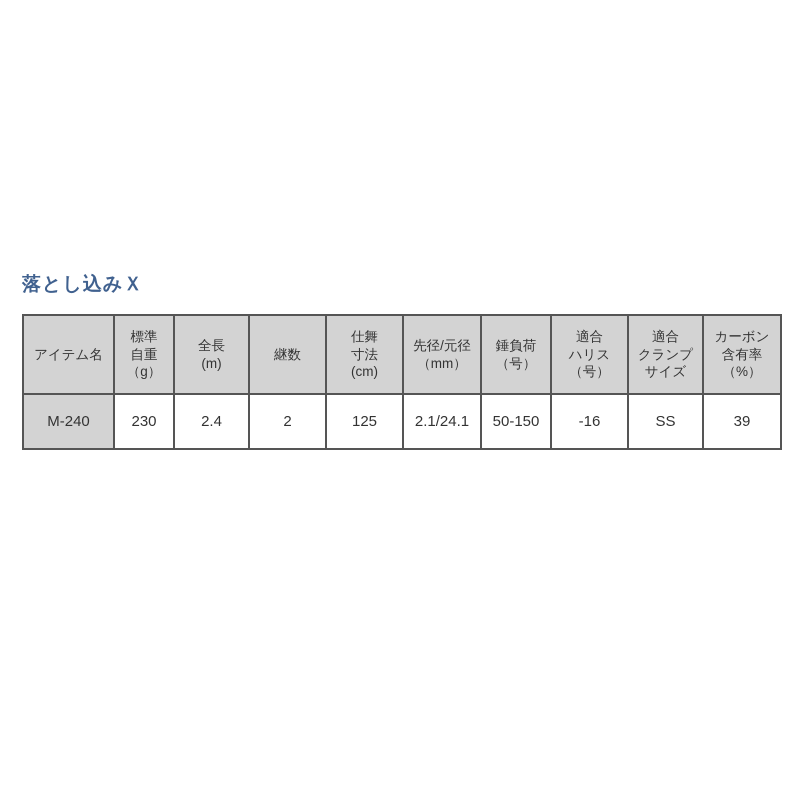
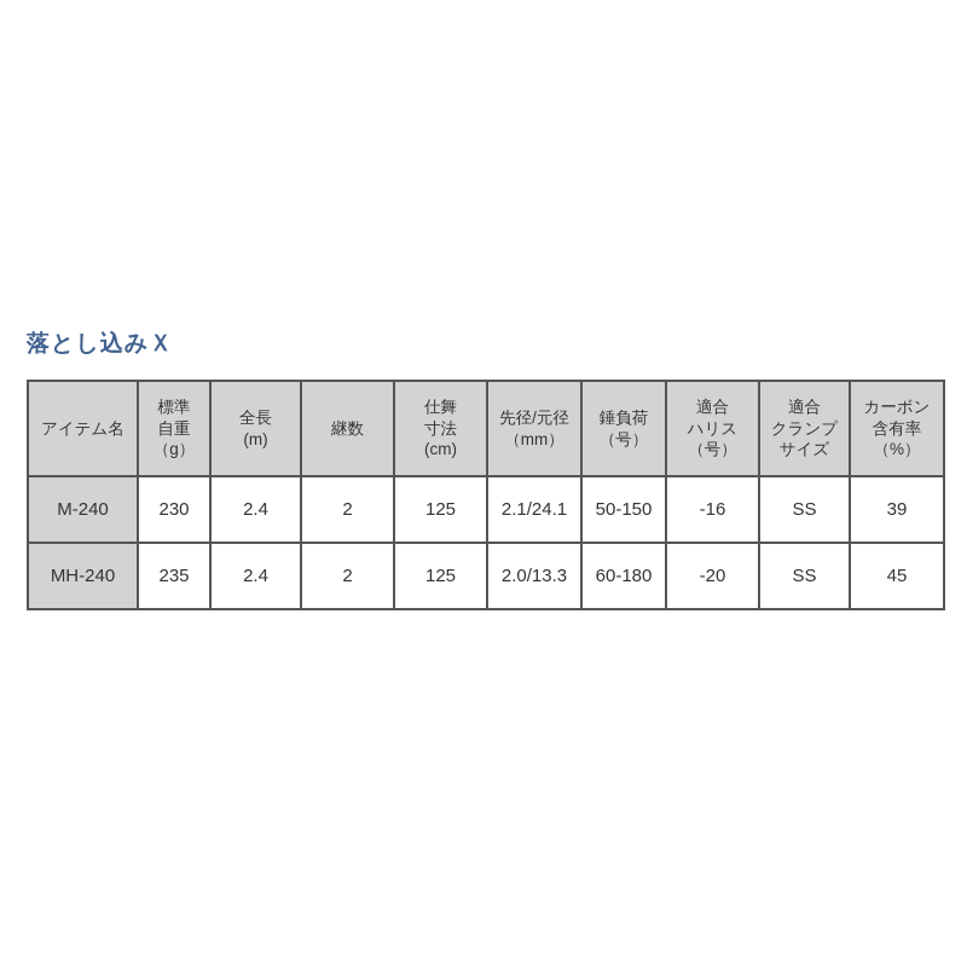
  落とし込みＸ
  アイテム名	標準 自重 （g）	全長 (m)	継数	仕舞 寸法 (cm)	先径/元径 （mm）	錘負荷 （号）	適合 ハリス （号）	適合 クランプ サイズ	カーボン 含有率 （%）
  M-240	230	2.4	2	125	2.1/24.1	50-150	-16	SS	39
+ MH-240	235	2.4	2	125	2.0/13.3	60-180	-20	SS	45
